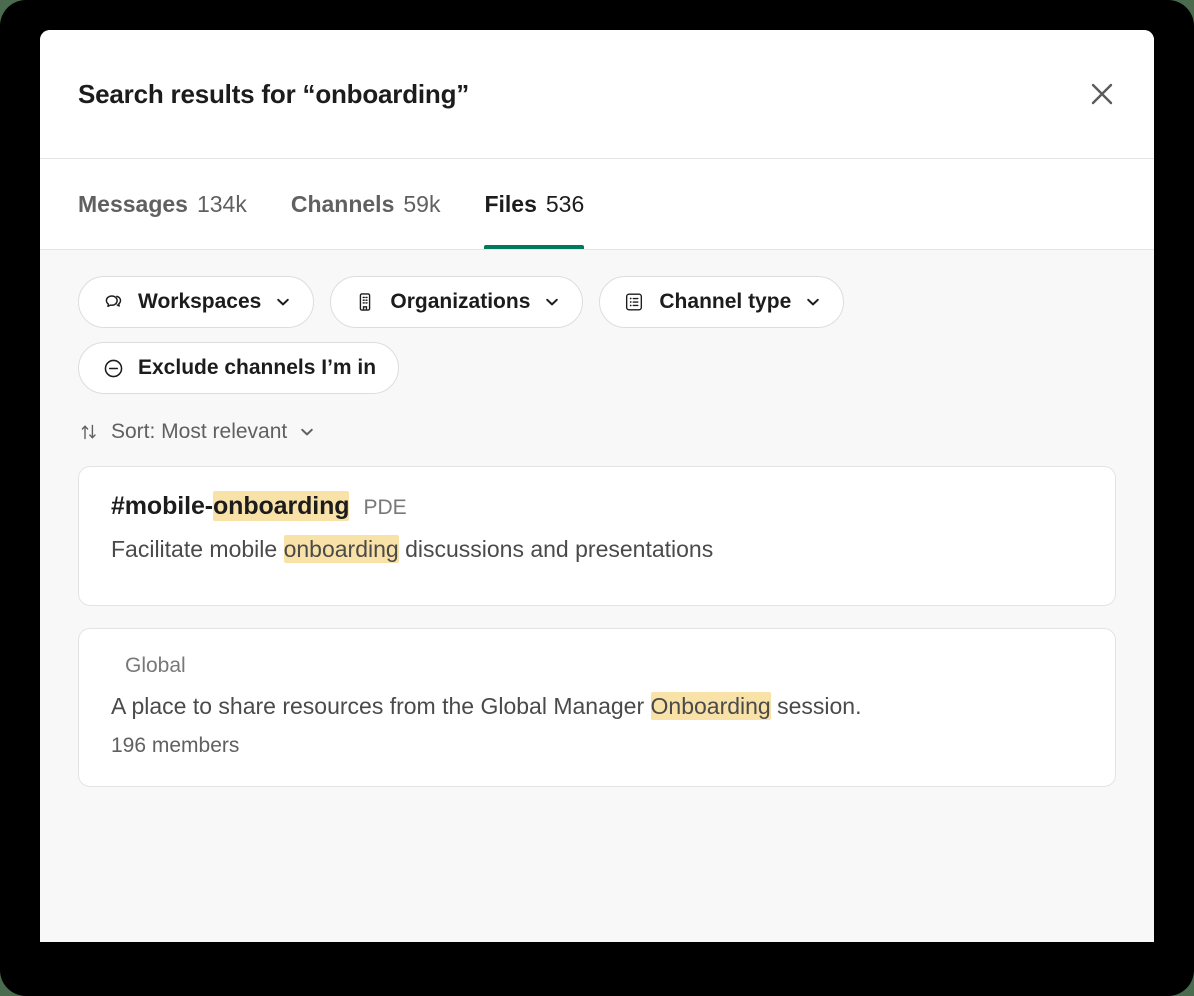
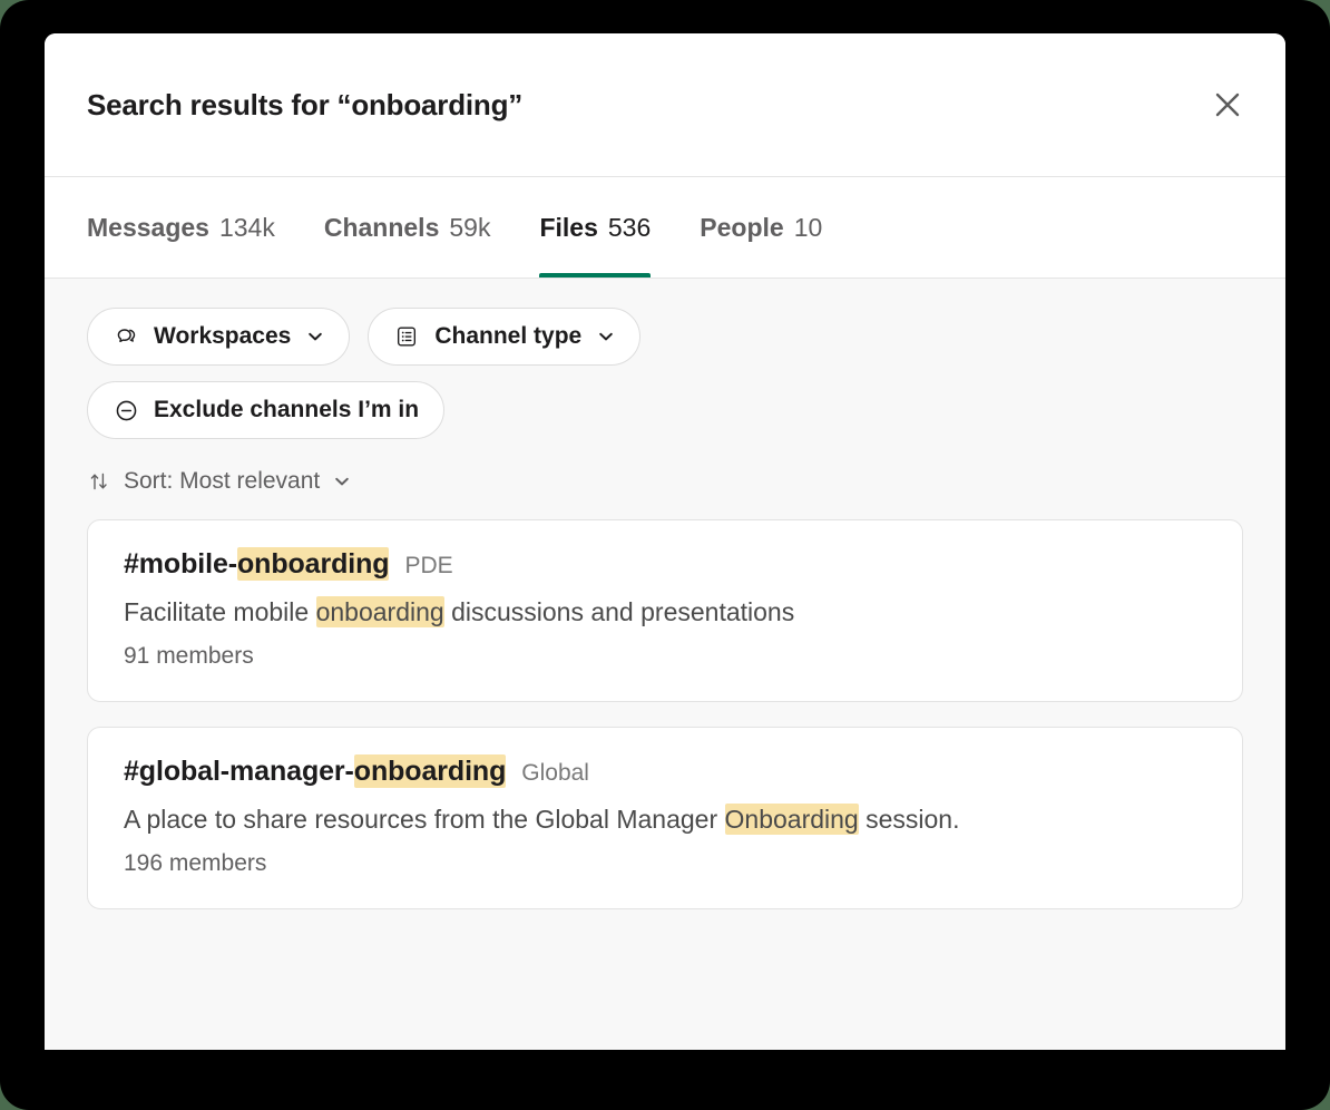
  Search results for “onboarding”
  Messages
  134k
  Channels
  59k
  Files
  536
+ People
+ 10
  Workspaces
- Organizations
  Channel type
  Exclude channels I’m in
  Sort: Most relevant
  #mobile-onboarding
  PDE
  Facilitate mobile onboarding discussions and presentations
+ 91 members
+ #global-manager-onboarding
  Global
  A place to share resources from the Global Manager Onboarding session.
  196 members
